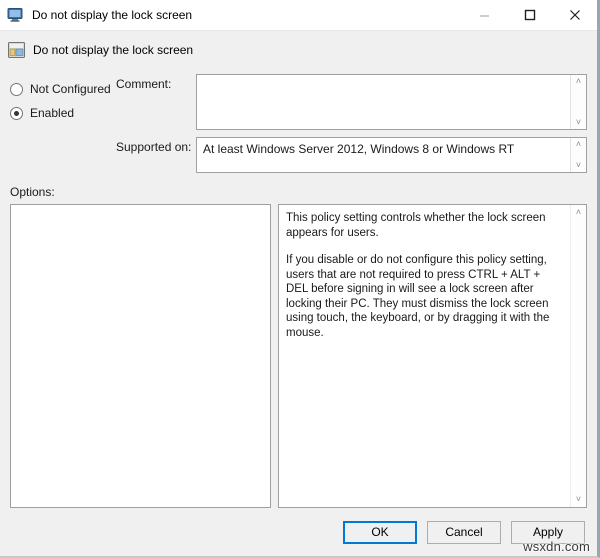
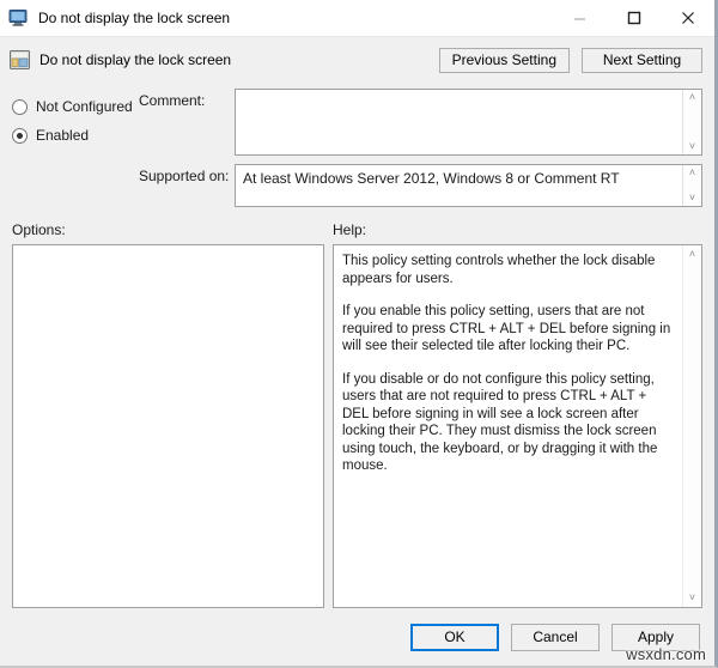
  Do not display the lock screen
  Do not display the lock screen
+ Previous Setting
+ Next Setting
  Not Configured
  Enabled
  Comment:
  ˄
  ˅
  Supported on:
- At least Windows Server 2012, Windows 8 or Windows RT
+ At least Windows Server 2012, Windows 8 or Comment RT
  ˄
  ˅
  Options:
+ Help:
- This policy setting controls whether the lock screen appears for users.
+ This policy setting controls whether the lock disable appears for users.
+ If you enable this policy setting, users that are not required to press CTRL + ALT + DEL before signing in will see their selected tile after locking their PC.
  If you disable or do not configure this policy setting, users that are not required to press CTRL + ALT + DEL before signing in will see a lock screen after locking their PC. They must dismiss the lock screen using touch, the keyboard, or by dragging it with the mouse.
  ˄
  ˅
  OK
  Cancel
  Apply
  wsxdn.com
